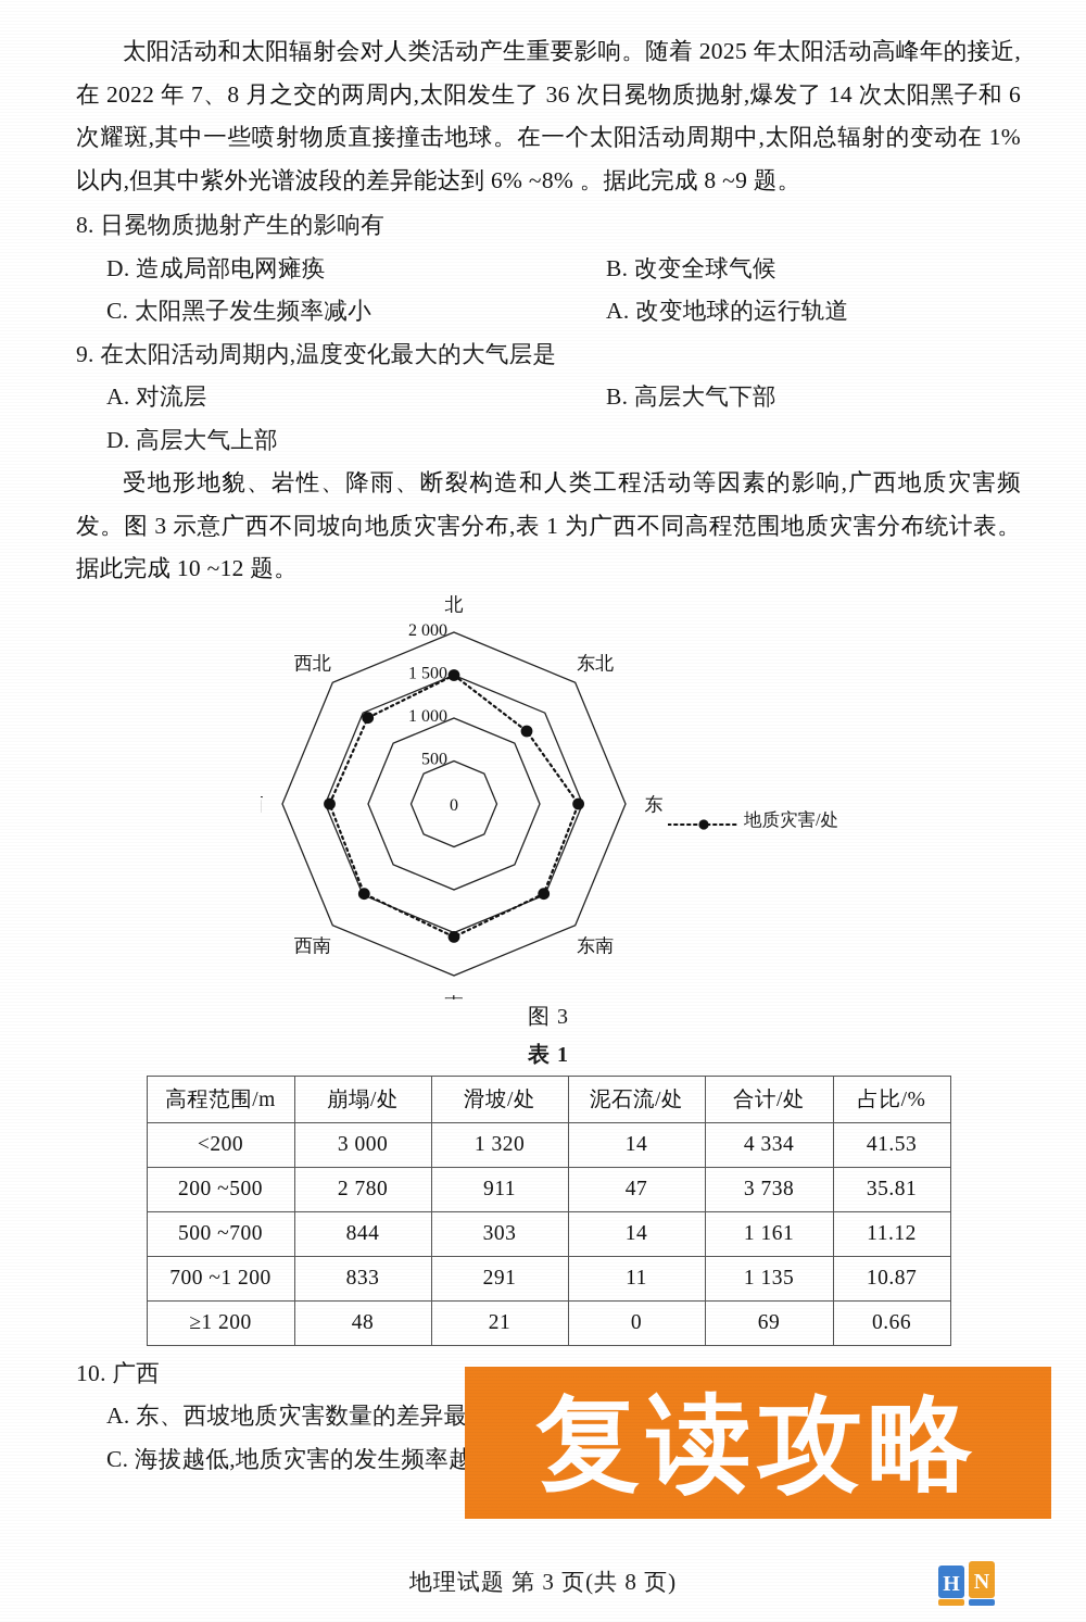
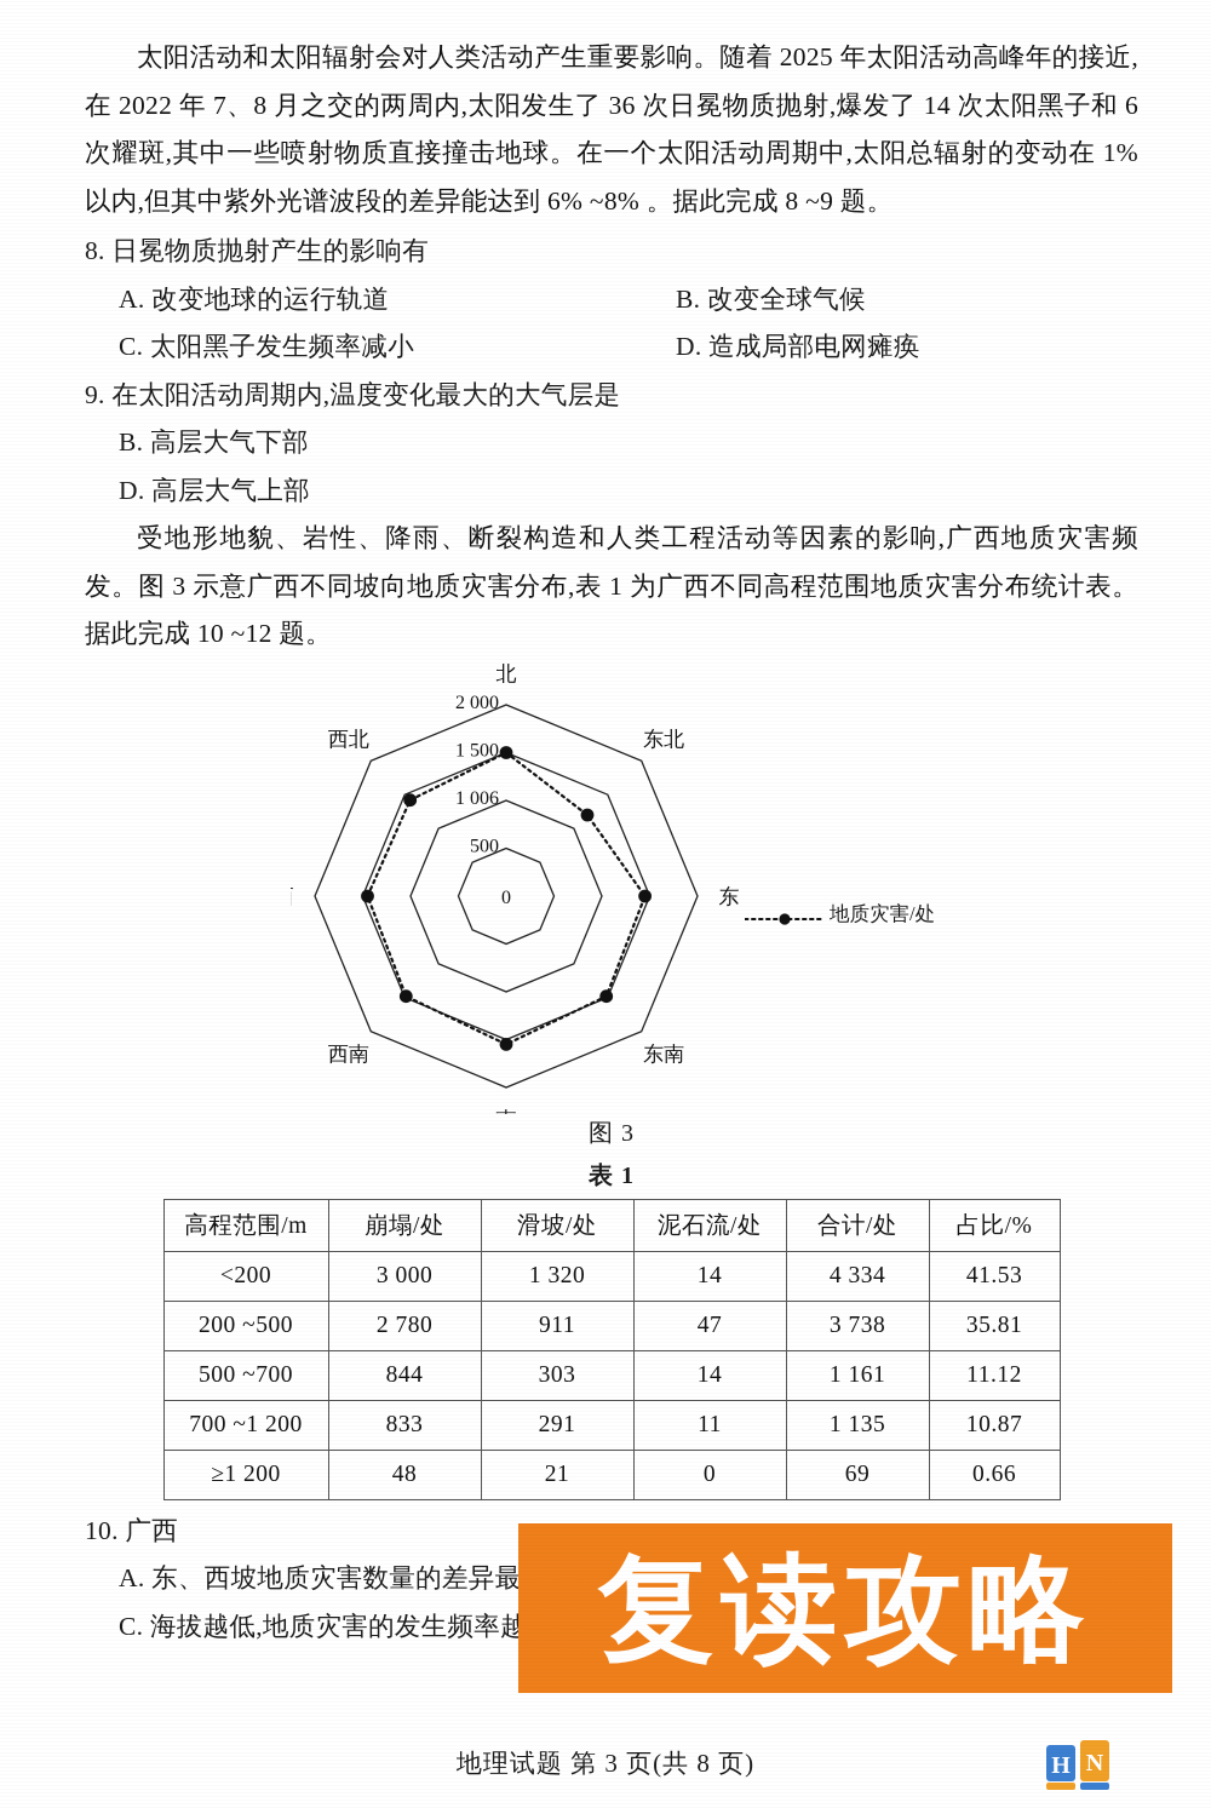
  太阳活动和太阳辐射会对人类活动产生重要影响。随着 2025 年太阳活动高峰年的接近,在 2022 年 7、8 月之交的两周内,太阳发生了 36 次日冕物质抛射,爆发了 14 次太阳黑子和 6 次耀斑,其中一些喷射物质直接撞击地球。在一个太阳活动周期中,太阳总辐射的变动在 1% 以内,但其中紫外光谱波段的差异能达到 6% ~8% 。据此完成 8 ~9 题。
  8. 日冕物质抛射产生的影响有
- D. 造成局部电网瘫痪
+ A. 改变地球的运行轨道
  B. 改变全球气候
  C. 太阳黑子发生频率减小
- A. 改变地球的运行轨道
+ D. 造成局部电网瘫痪
  9. 在太阳活动周期内,温度变化最大的大气层是
- A. 对流层
  B. 高层大气下部
  D. 高层大气上部
  受地形地貌、岩性、降雨、断裂构造和人类工程活动等因素的影响,广西地质灾害频发。图 3 示意广西不同坡向地质灾害分布,表 1 为广西不同高程范围地质灾害分布统计表。据此完成 10 ~12 题。
  0
  500
- 1 000
+ 1 006
  1 500
  2 000
  北
  东北
  东
  东南
  西南
  西北
  地质灾害/处
  图 3
  表 1
  高程范围/m	崩塌/处	滑坡/处	泥石流/处	合计/处	占比/%
  <200	3 000	1 320	14	4 334	41.53
  200 ~500	2 780	911	47	3 738	35.81
  500 ~700	844	303	14	1 161	11.12
  700 ~1 200	833	291	11	1 135	10.87
  ≥1 200	48	21	0	69	0.66
  10. 广西
  A. 东、西坡地质灾害数量的差异最
  C. 海拔越低,地质灾害的发生频率越
  复读攻略
  地理试题 第 3 页(共 8 页)
  H
  N
